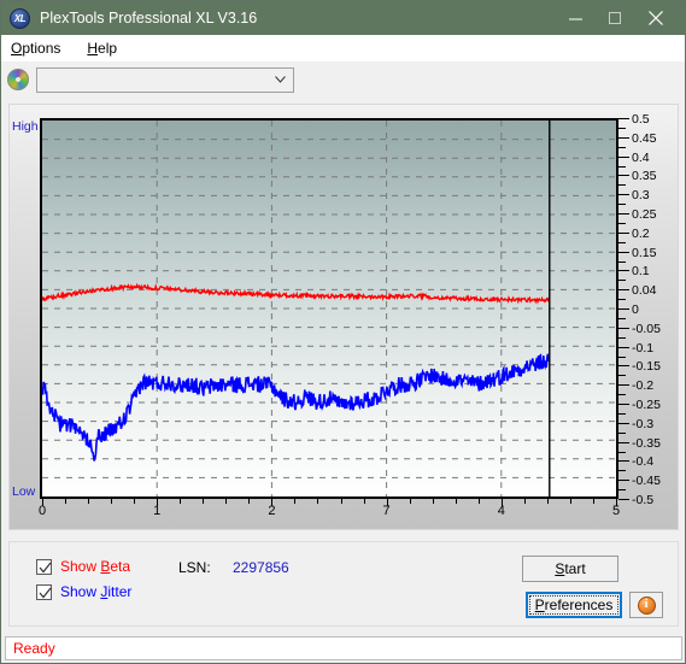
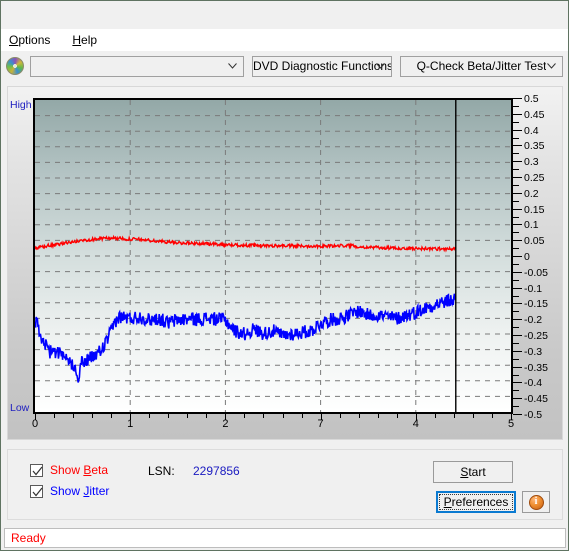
- XL
- PlexTools Professional XL V3.16
  Options
  Help
+ DVD Diagnostic Functions
+ Q-Check Beta/Jitter Test
  High
  Low
  0.5
  0.45
  0.4
  0.35
  0.3
  0.25
  0.2
  0.15
  0.1
- 0.04
+ 0.05
  0
  -0.05
  -0.1
  -0.15
  -0.2
  -0.25
  -0.3
  -0.35
  -0.4
  -0.45
  -0.5
  0
  1
  2
  7
  4
  5
  Show Beta
  Show Jitter
  LSN:
  2297856
  Start
  P
  references
  i
  Ready
